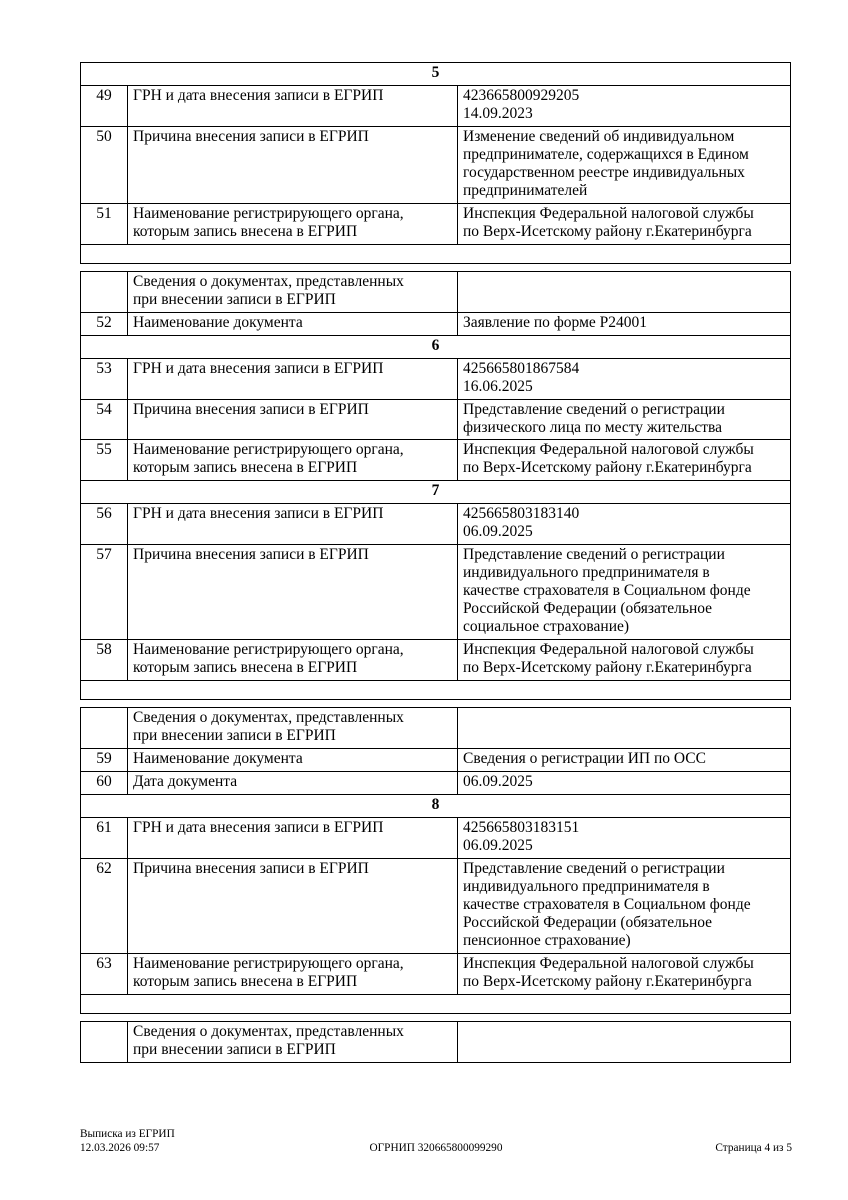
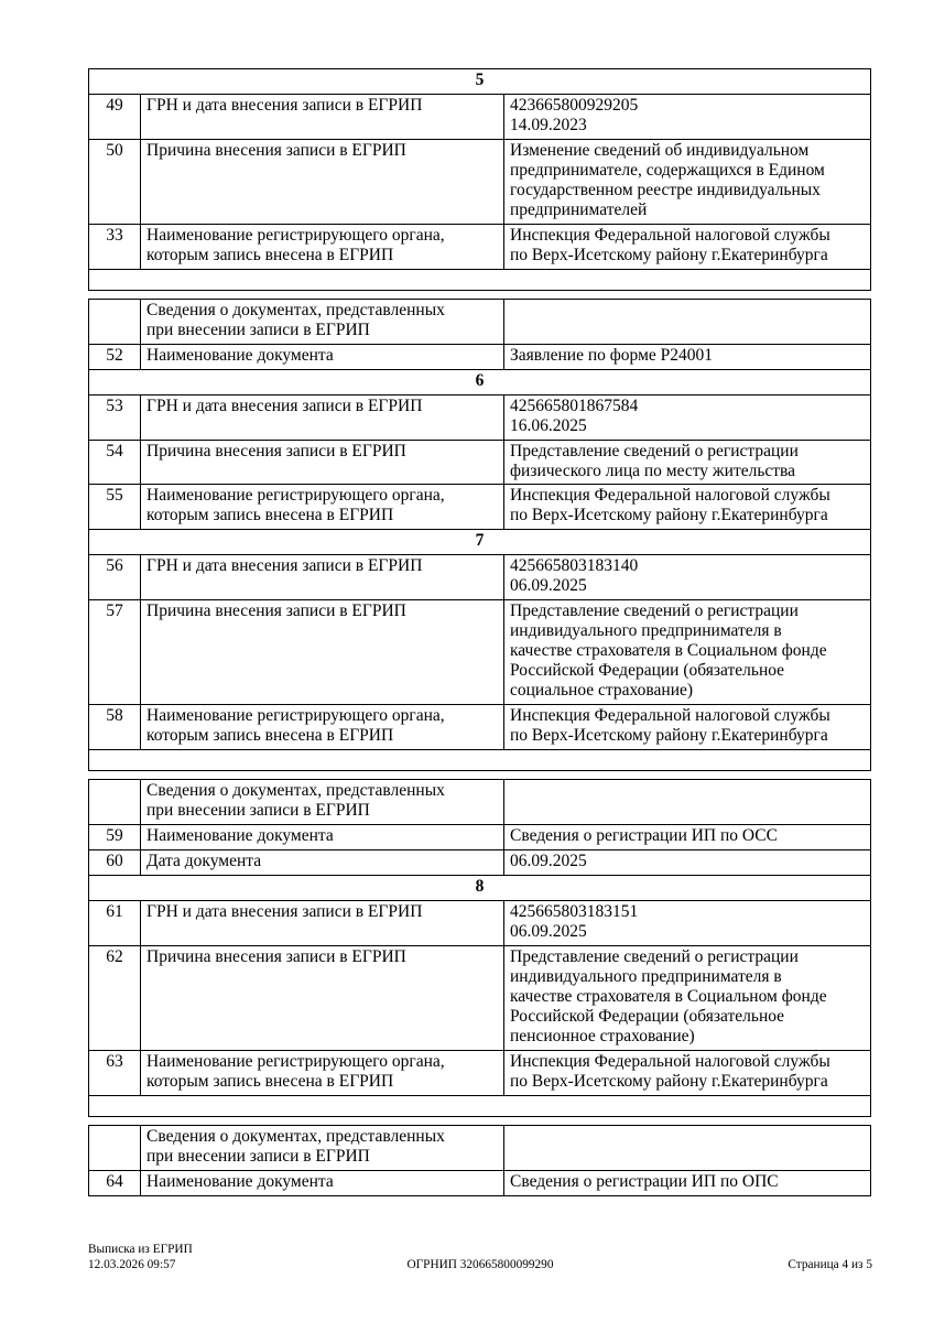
  5
  49	ГРН и дата внесения записи в ЕГРИП	423665800929205 14.09.2023
  50	Причина внесения записи в ЕГРИП	Изменение сведений об индивидуальном предпринимателе, содержащихся в Едином государственном реестре индивидуальных предпринимателей
- 51	Наименование регистрирующего органа, которым запись внесена в ЕГРИП	Инспекция Федеральной налоговой службы по Верх-Исетскому району г.Екатеринбурга
+ 33	Наименование регистрирующего органа, которым запись внесена в ЕГРИП	Инспекция Федеральной налоговой службы по Верх-Исетскому району г.Екатеринбурга
  	Сведения о документах, представленных при внесении записи в ЕГРИП
  52	Наименование документа	Заявление по форме Р24001
  6
  53	ГРН и дата внесения записи в ЕГРИП	425665801867584 16.06.2025
  54	Причина внесения записи в ЕГРИП	Представление сведений о регистрации физического лица по месту жительства
  55	Наименование регистрирующего органа, которым запись внесена в ЕГРИП	Инспекция Федеральной налоговой службы по Верх-Исетскому району г.Екатеринбурга
  7
  56	ГРН и дата внесения записи в ЕГРИП	425665803183140 06.09.2025
  57	Причина внесения записи в ЕГРИП	Представление сведений о регистрации индивидуального предпринимателя в качестве страхователя в Социальном фонде Российской Федерации (обязательное социальное страхование)
  58	Наименование регистрирующего органа, которым запись внесена в ЕГРИП	Инспекция Федеральной налоговой службы по Верх-Исетскому району г.Екатеринбурга
  	Сведения о документах, представленных при внесении записи в ЕГРИП
  59	Наименование документа	Сведения о регистрации ИП по ОСС
  60	Дата документа	06.09.2025
  8
  61	ГРН и дата внесения записи в ЕГРИП	425665803183151 06.09.2025
  62	Причина внесения записи в ЕГРИП	Представление сведений о регистрации индивидуального предпринимателя в качестве страхователя в Социальном фонде Российской Федерации (обязательное пенсионное страхование)
  63	Наименование регистрирующего органа, которым запись внесена в ЕГРИП	Инспекция Федеральной налоговой службы по Верх-Исетскому району г.Екатеринбурга
  	Сведения о документах, представленных при внесении записи в ЕГРИП
+ 64	Наименование документа	Сведения о регистрации ИП по ОПС
  Выписка из ЕГРИП
  12.03.2026 09:57
  ОГРНИП 320665800099290
  Страница 4 из 5
